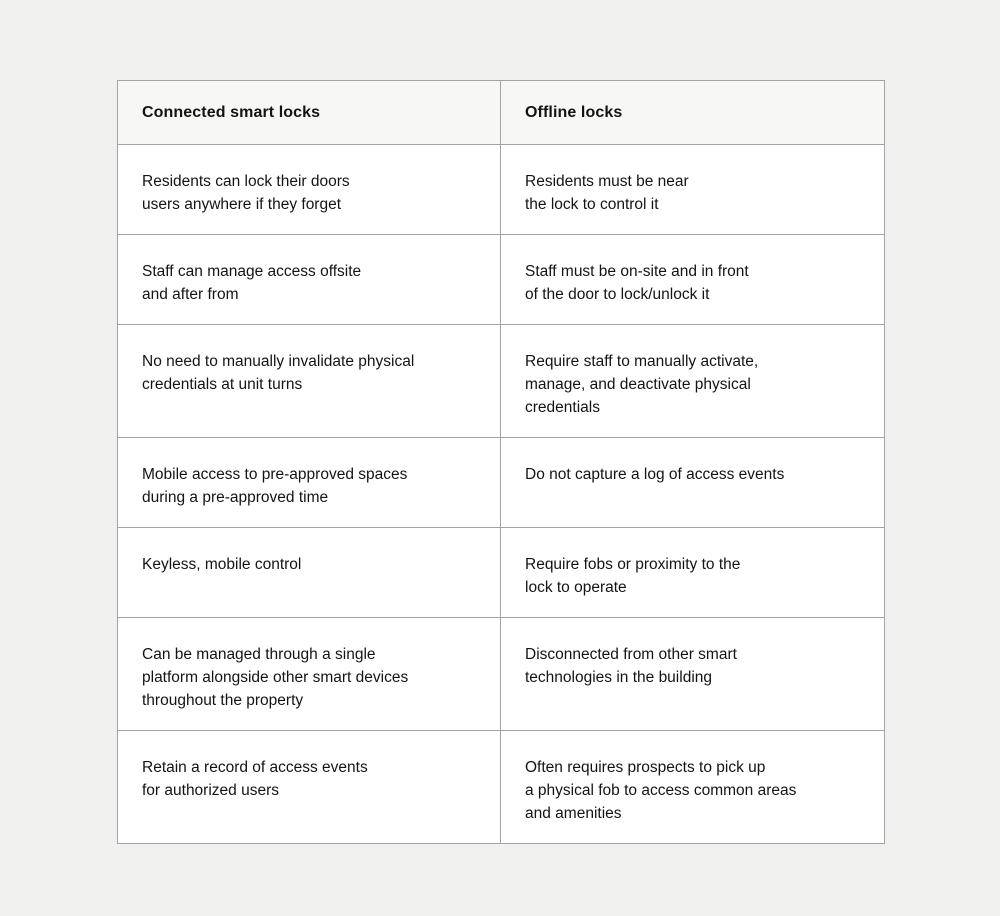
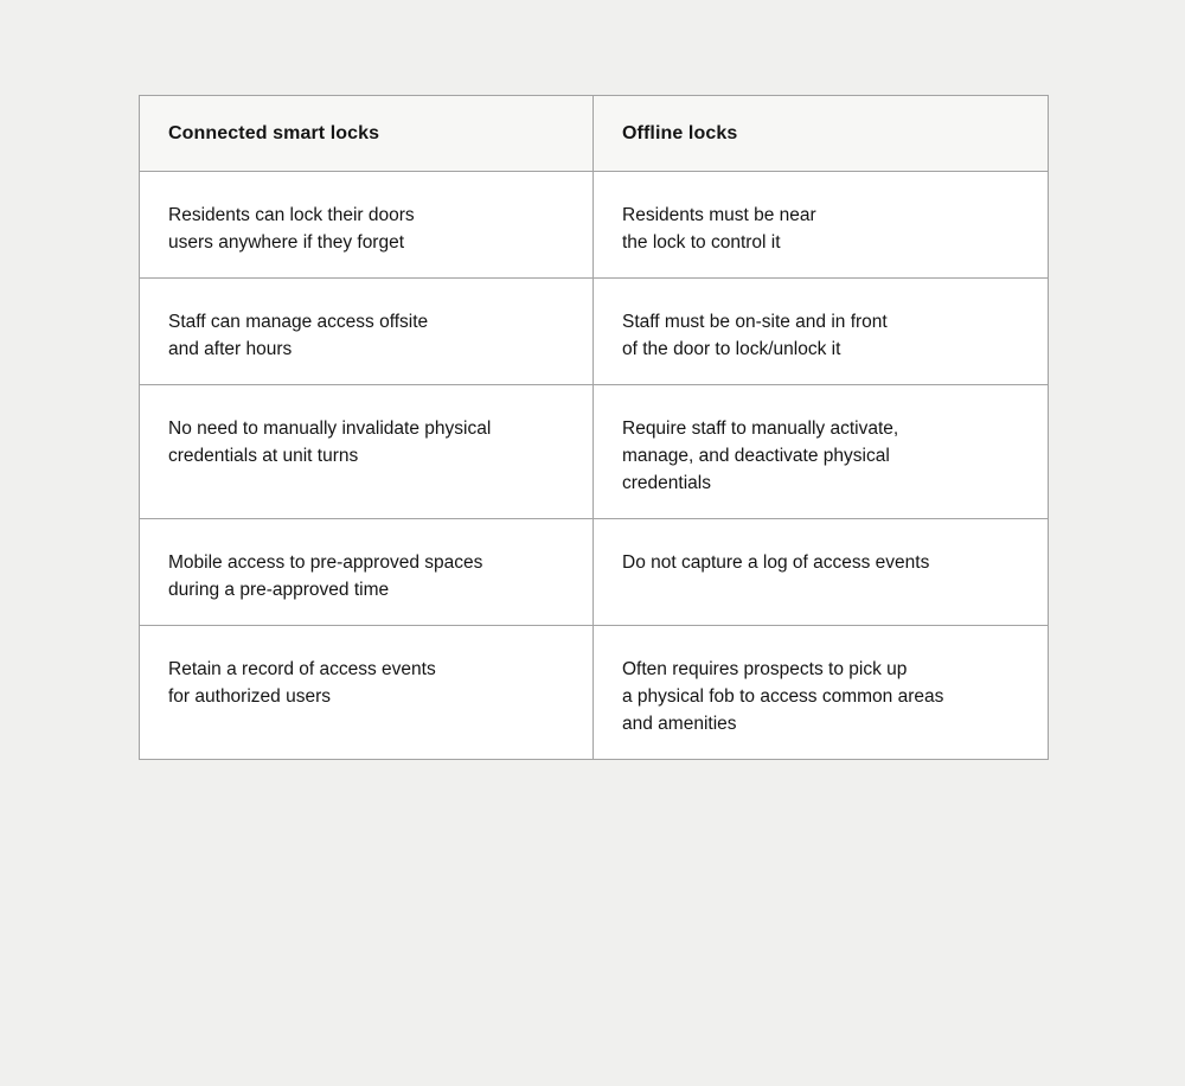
  Connected smart locks	Offline locks
  Residents can lock their doors users anywhere if they forget	Residents must be near the lock to control it
- Staff can manage access offsite and after from	Staff must be on-site and in front of the door to lock/unlock it
+ Staff can manage access offsite and after hours	Staff must be on-site and in front of the door to lock/unlock it
  No need to manually invalidate physical credentials at unit turns	Require staff to manually activate, manage, and deactivate physical credentials
  Mobile access to pre-approved spaces during a pre-approved time	Do not capture a log of access events
- Keyless, mobile control	Require fobs or proximity to the lock to operate
- Can be managed through a single platform alongside other smart devices throughout the property	Disconnected from other smart technologies in the building
  Retain a record of access events for authorized users	Often requires prospects to pick up a physical fob to access common areas and amenities
